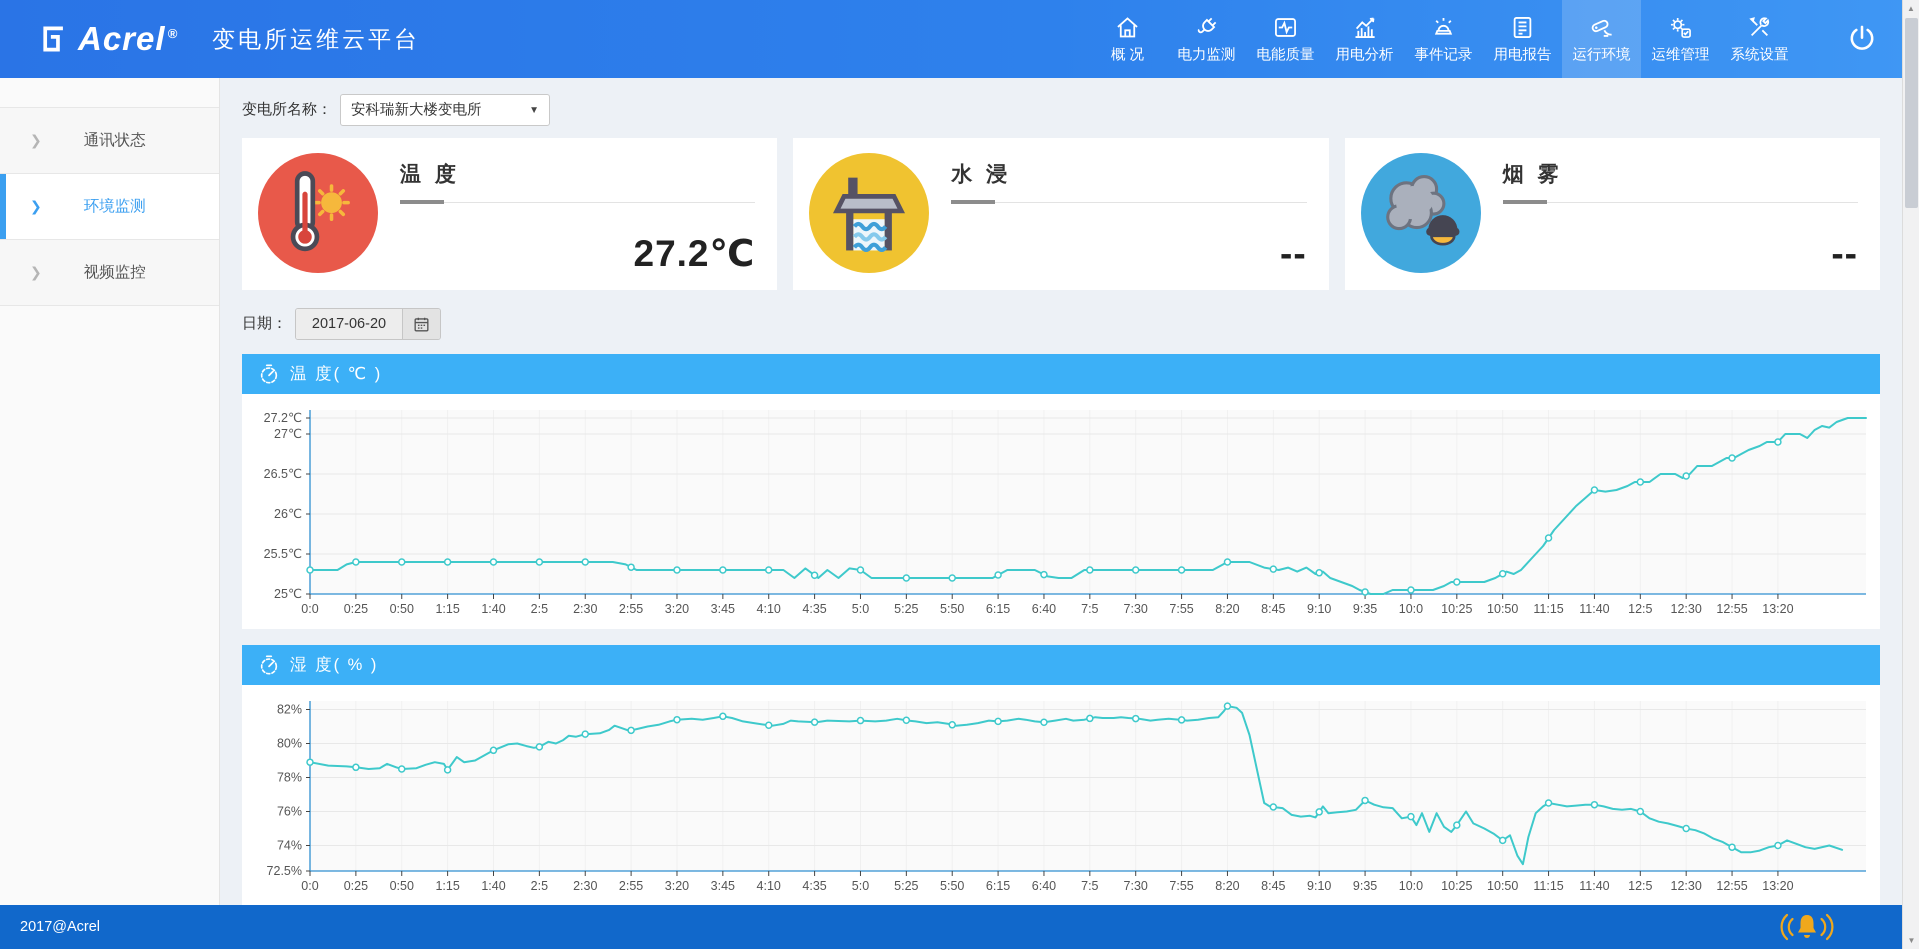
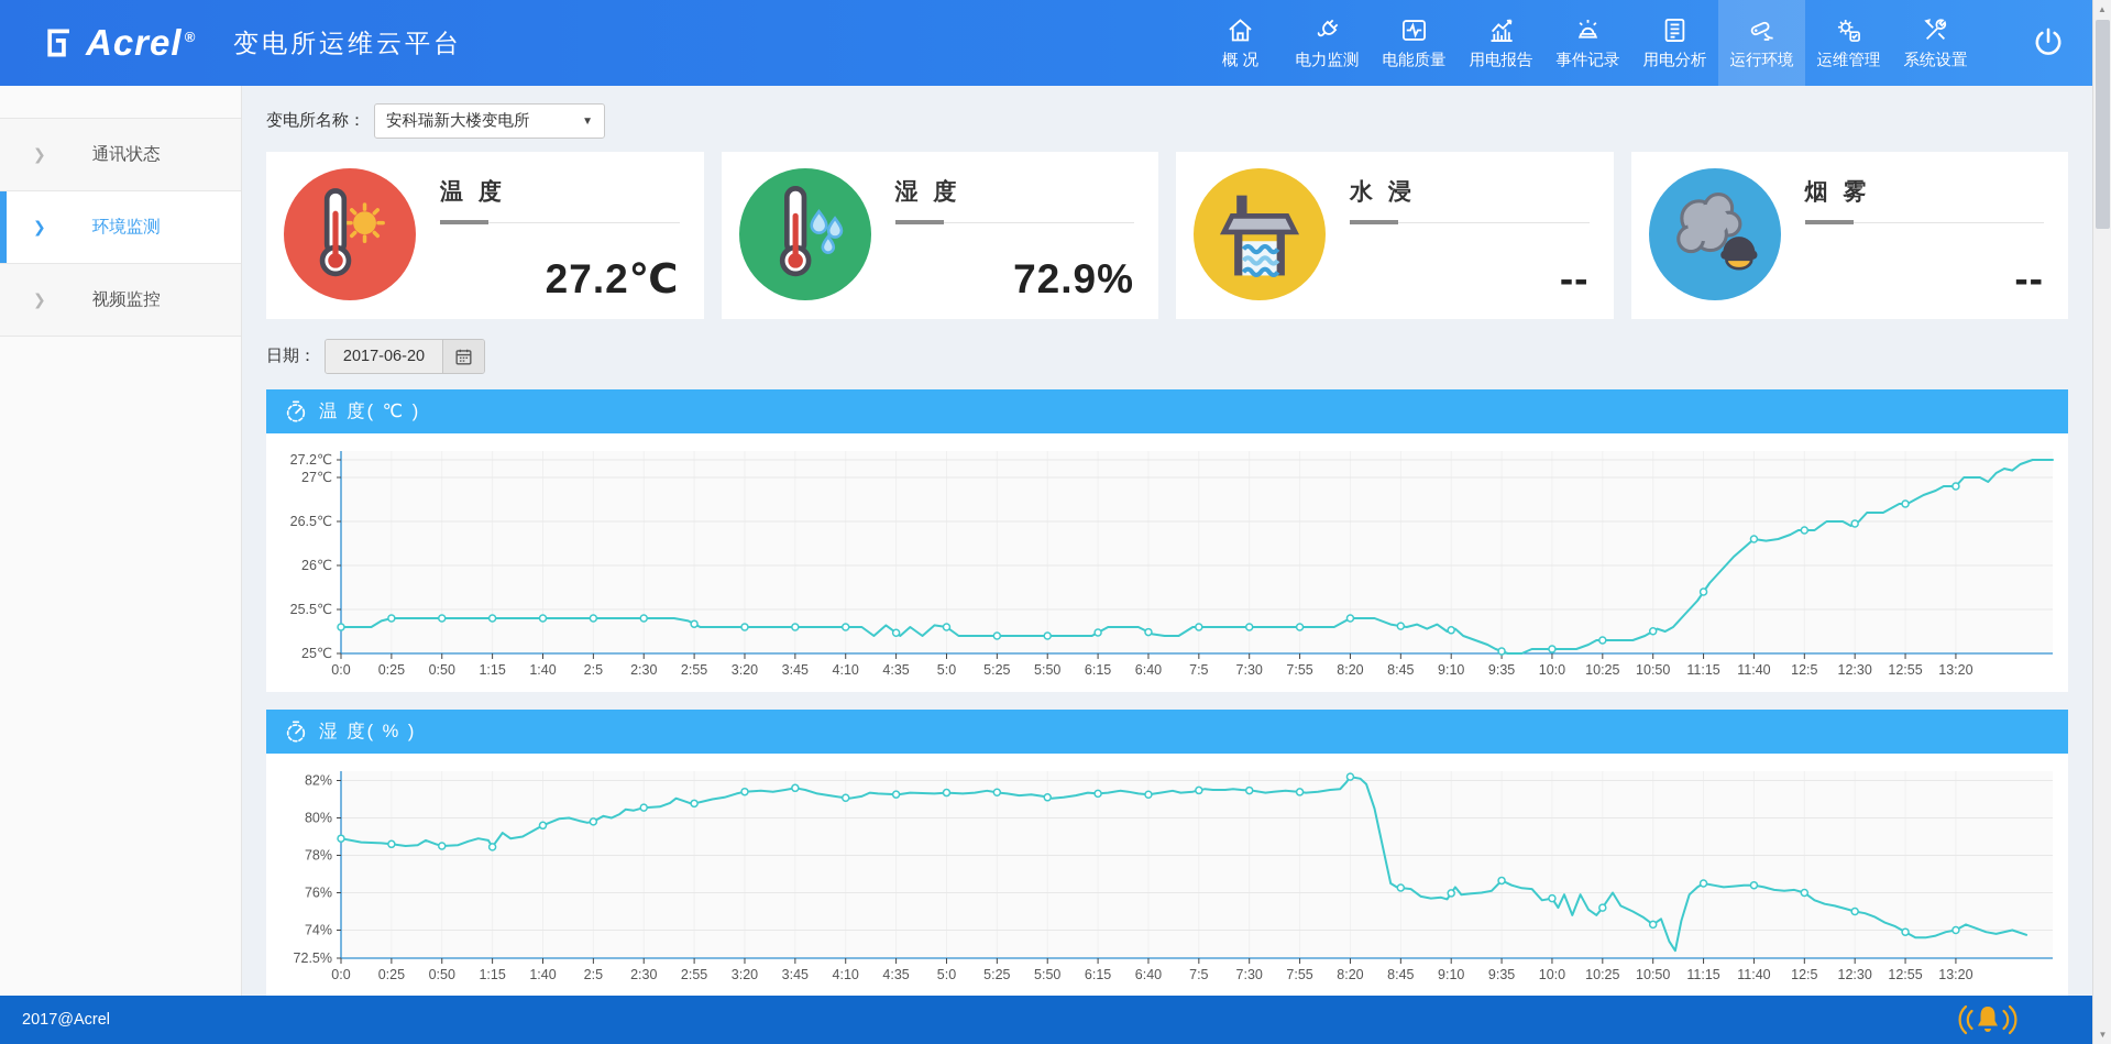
  Acrel ®
  变电所运维云平台
  概 况
  电力监测
  电能质量
- 用电分析
+ 用电报告
  事件记录
- 用电报告
+ 用电分析
  运行环境
  运维管理
  系统设置
  ❯
  通讯状态
  ❯
  环境监测
  ❯
  视频监控
  变电所名称：
  安科瑞新大楼变电所
  ▼
  温 度
  27.2℃
+ 湿 度
+ 72.9%
  水 浸
  --
  烟 雾
  --
  日期：
  2017-06-20
  温 度( ℃ )
  25℃
  25.5℃
  26℃
  26.5℃
  27℃
  27.2℃
  0:0
  0:25
  0:50
  1:15
  1:40
  2:5
  2:30
  2:55
  3:20
  3:45
  4:10
  4:35
  5:0
  5:25
  5:50
  6:15
  6:40
  7:5
  7:30
  7:55
  8:20
  8:45
  9:10
  9:35
  10:0
  10:25
  10:50
  11:15
  11:40
  12:5
  12:30
  12:55
  13:20
  湿 度( % )
  72.5%
  74%
  76%
  78%
  80%
  82%
  0:0
  0:25
  0:50
  1:15
  1:40
  2:5
  2:30
  2:55
  3:20
  3:45
  4:10
  4:35
  5:0
  5:25
  5:50
  6:15
  6:40
  7:5
  7:30
  7:55
  8:20
  8:45
  9:10
  9:35
  10:0
  10:25
  10:50
  11:15
  11:40
  12:5
  12:30
  12:55
  13:20
  2017@Acrel
  ▲
  ▼
